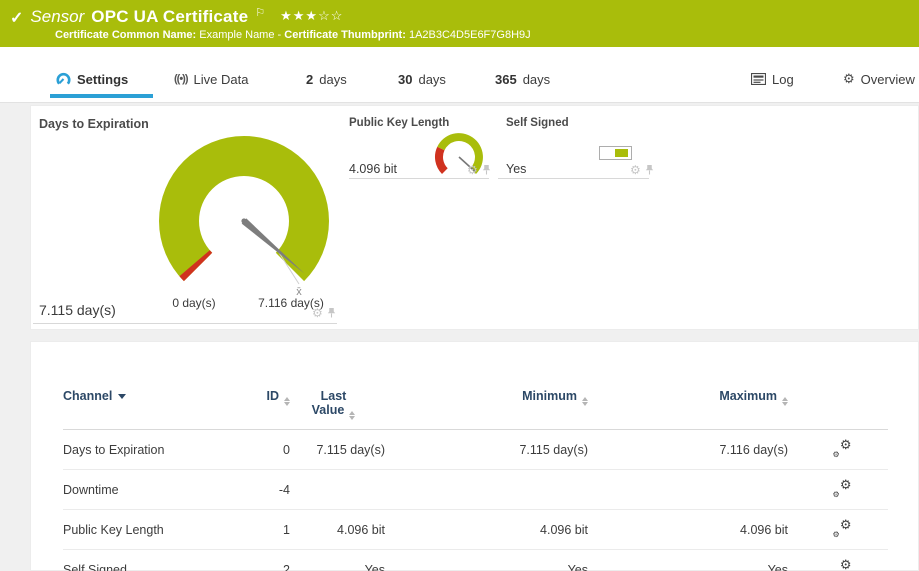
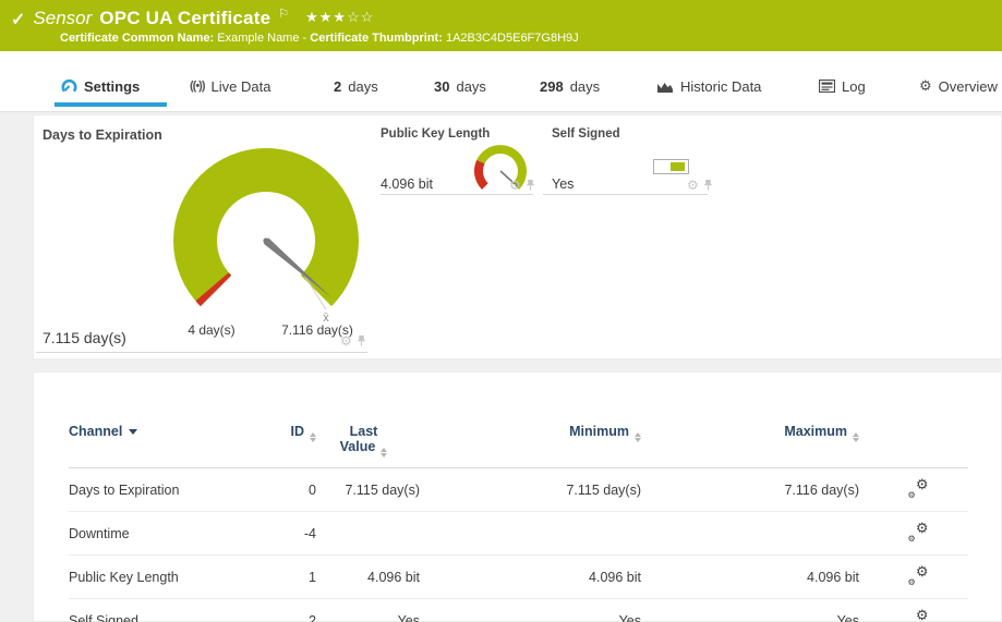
  ✓
  Sensor
  OPC UA Certificate
  ⚐
  ★★★☆☆
  Certificate Common Name: Example Name - Certificate Thumbprint: 1A2B3C4D5E6F7G8H9J
  Settings
  ((•))
  Live Data
  2
  days
  30
  days
- 365
+ 298
  days
+ Historic Data
  Log
  ⚙
  Overview
  Days to Expiration
  x̄
- 0 day(s)
+ 4 day(s)
  7.116 day(s)
  7.115 day(s)
  ⚙
  Public Key Length
  4.096 bit
  ⚙
  Self Signed
  Yes
  ⚙
  Channel	ID	Last Value	Minimum	Maximum
  Days to Expiration	0	7.115 day(s)	7.115 day(s)	7.116 day(s)	⚙⚙
  Downtime	-4				⚙⚙
  Public Key Length	1	4.096 bit	4.096 bit	4.096 bit	⚙⚙
  Self Signed	2	Yes	Yes	Yes	⚙
